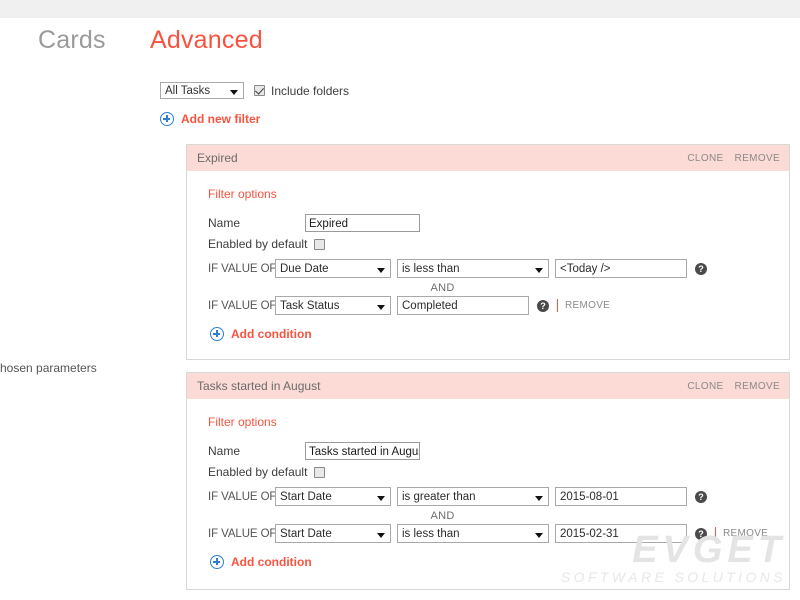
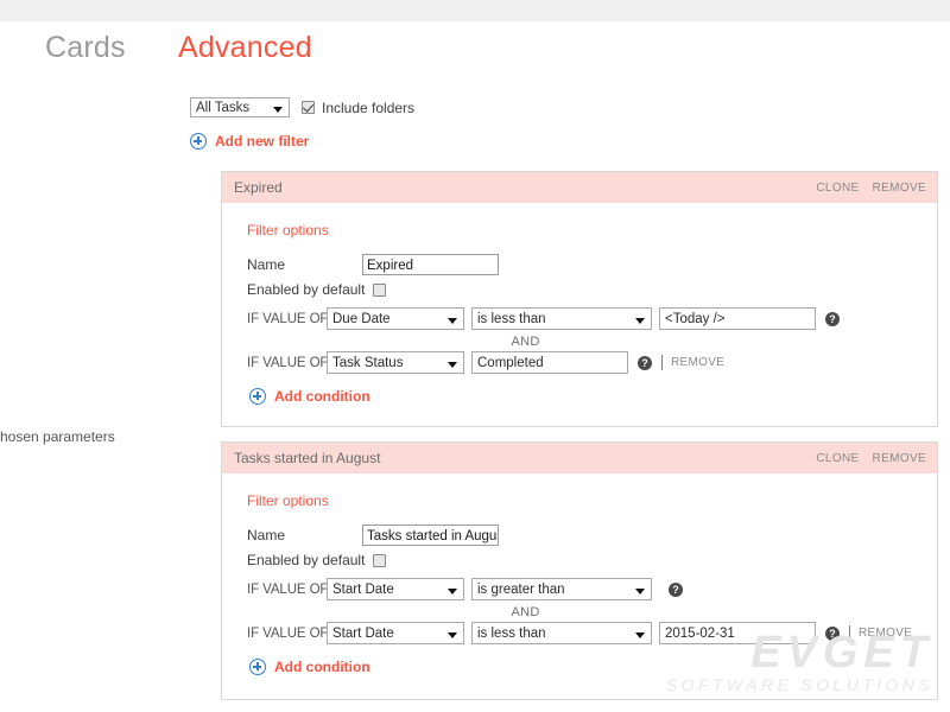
  Cards
  Advanced
  hosen parameters
  All Tasks
  Include folders
  Add new filter
  Expired
  CLONE
  REMOVE
  Filter options
  Name
  Expired
  Enabled by default
  IF VALUE OF
  Due Date
  is less than
  <Today />
  ?
  AND
  IF VALUE OF
  Task Status
  Completed
  ?
  REMOVE
  Add condition
  Tasks started in August
  CLONE
  REMOVE
  Filter options
  Name
  Tasks started in Augu
  Enabled by default
  IF VALUE OF
  Start Date
  is greater than
- 2015-08-01
  ?
  AND
  IF VALUE OF
  Start Date
  is less than
  2015-02-31
  ?
  REMOVE
  Add condition
  EVGET
  SOFTWARE SOLUTIONS
